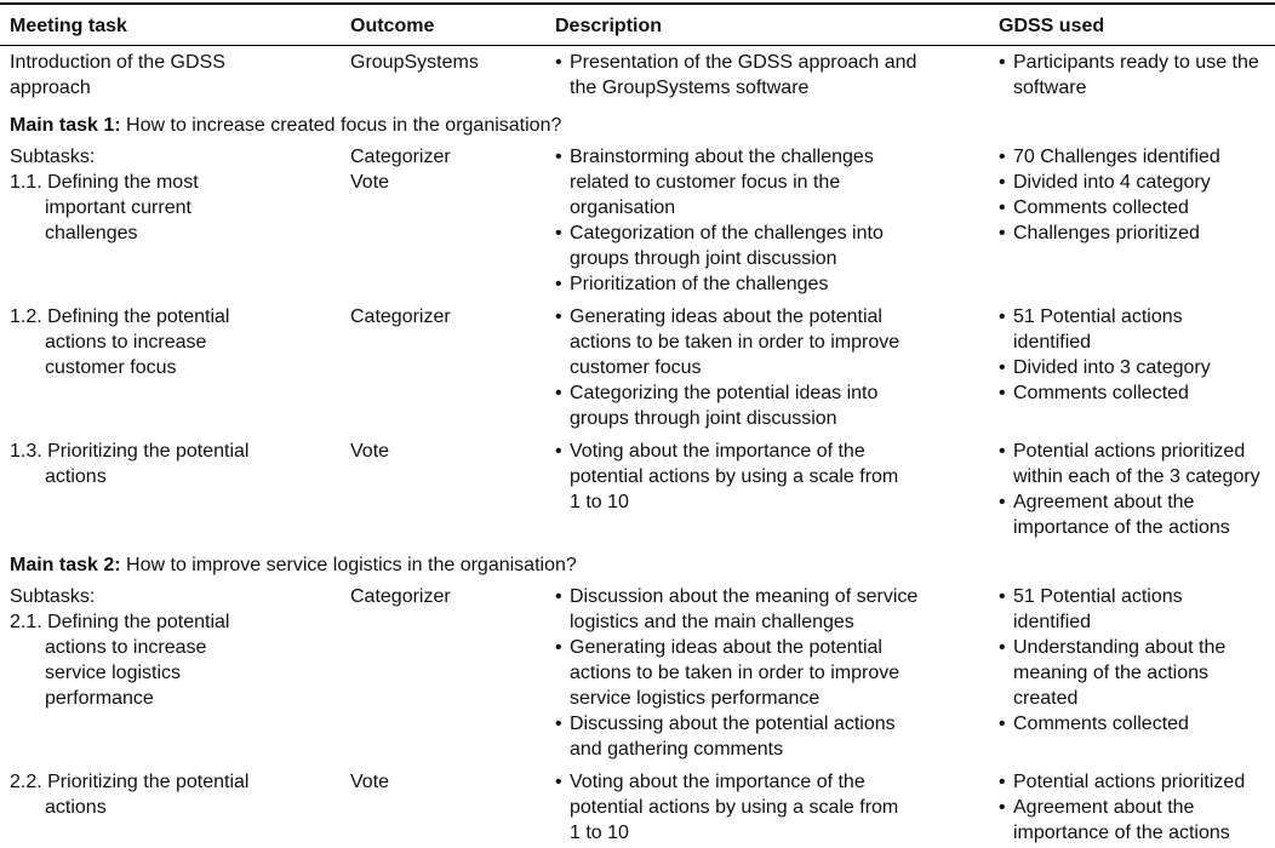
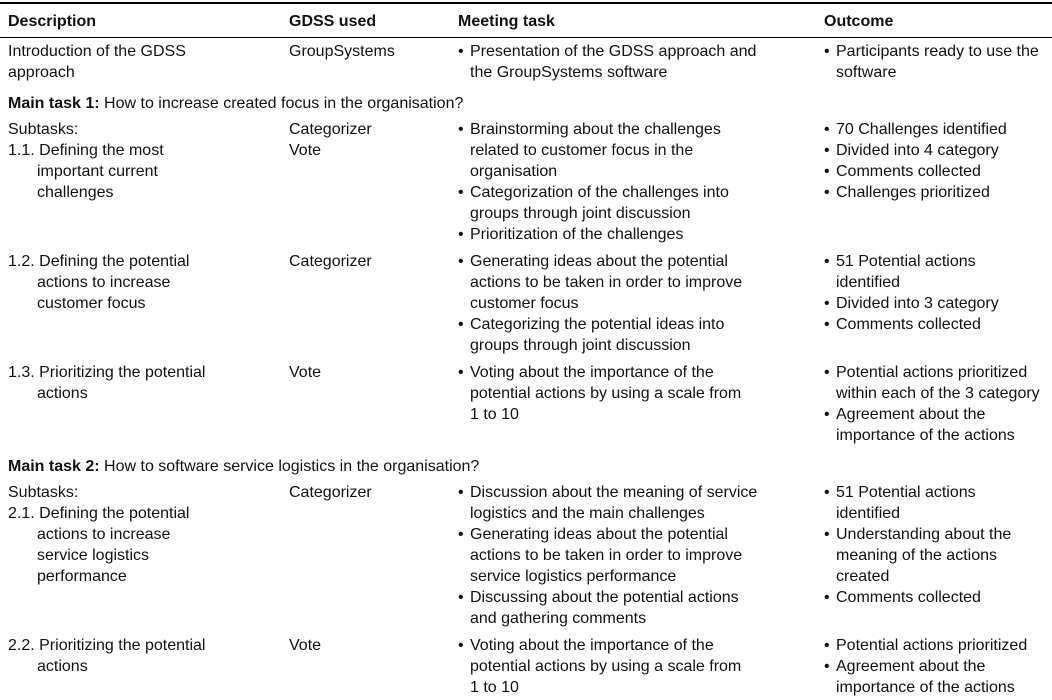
- Meeting task
+ Description
- Outcome
+ GDSS used
- Description
+ Meeting task
- GDSS used
+ Outcome
  Introduction of the GDSS
  approach
  GroupSystems
  Presentation of the GDSS approach and
  the GroupSystems software
  Participants ready to use the
  software
  Main task 1: How to increase created focus in the organisation?
  Subtasks:
  1.1. Defining the most
  important current
  challenges
  Categorizer
  Vote
  Brainstorming about the challenges
  related to customer focus in the
  organisation
  Categorization of the challenges into
  groups through joint discussion
  Prioritization of the challenges
  70 Challenges identified
  Divided into 4 category
  Comments collected
  Challenges prioritized
  1.2. Defining the potential
  actions to increase
  customer focus
  Categorizer
  Generating ideas about the potential
  actions to be taken in order to improve
  customer focus
  Categorizing the potential ideas into
  groups through joint discussion
  51 Potential actions
  identified
  Divided into 3 category
  Comments collected
  1.3. Prioritizing the potential
  actions
  Vote
  Voting about the importance of the
  potential actions by using a scale from
  1 to 10
  Potential actions prioritized
  within each of the 3 category
  Agreement about the
  importance of the actions
- Main task 2: How to improve service logistics in the organisation?
+ Main task 2: How to software service logistics in the organisation?
  Subtasks:
  2.1. Defining the potential
  actions to increase
  service logistics
  performance
  Categorizer
  Discussion about the meaning of service
  logistics and the main challenges
  Generating ideas about the potential
  actions to be taken in order to improve
  service logistics performance
  Discussing about the potential actions
  and gathering comments
  51 Potential actions
  identified
  Understanding about the
  meaning of the actions
  created
  Comments collected
  2.2. Prioritizing the potential
  actions
  Vote
  Voting about the importance of the
  potential actions by using a scale from
  1 to 10
  Potential actions prioritized
  Agreement about the
  importance of the actions
